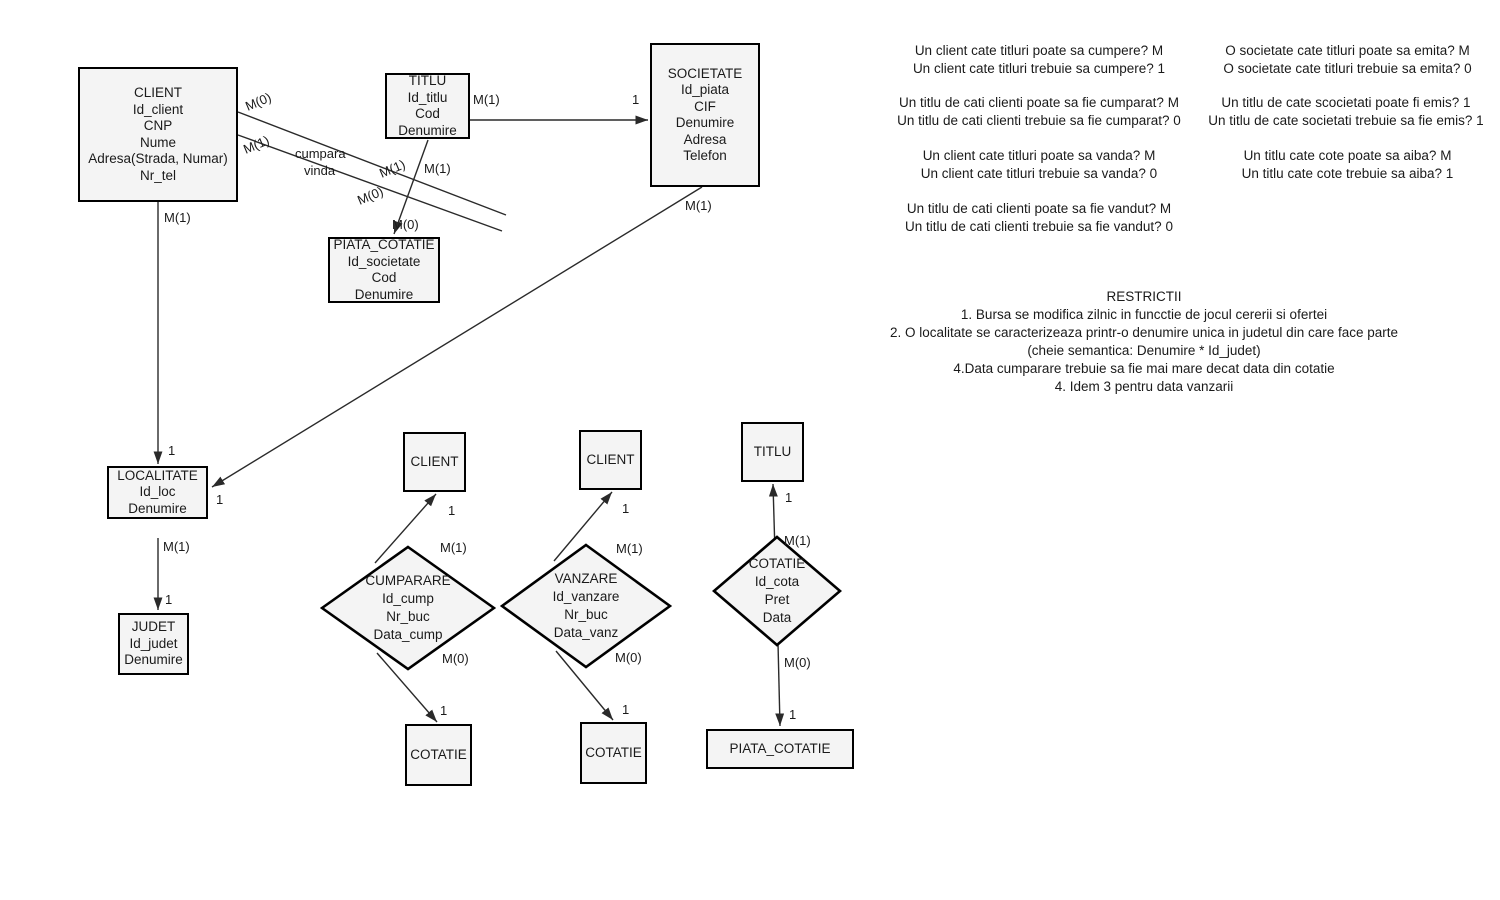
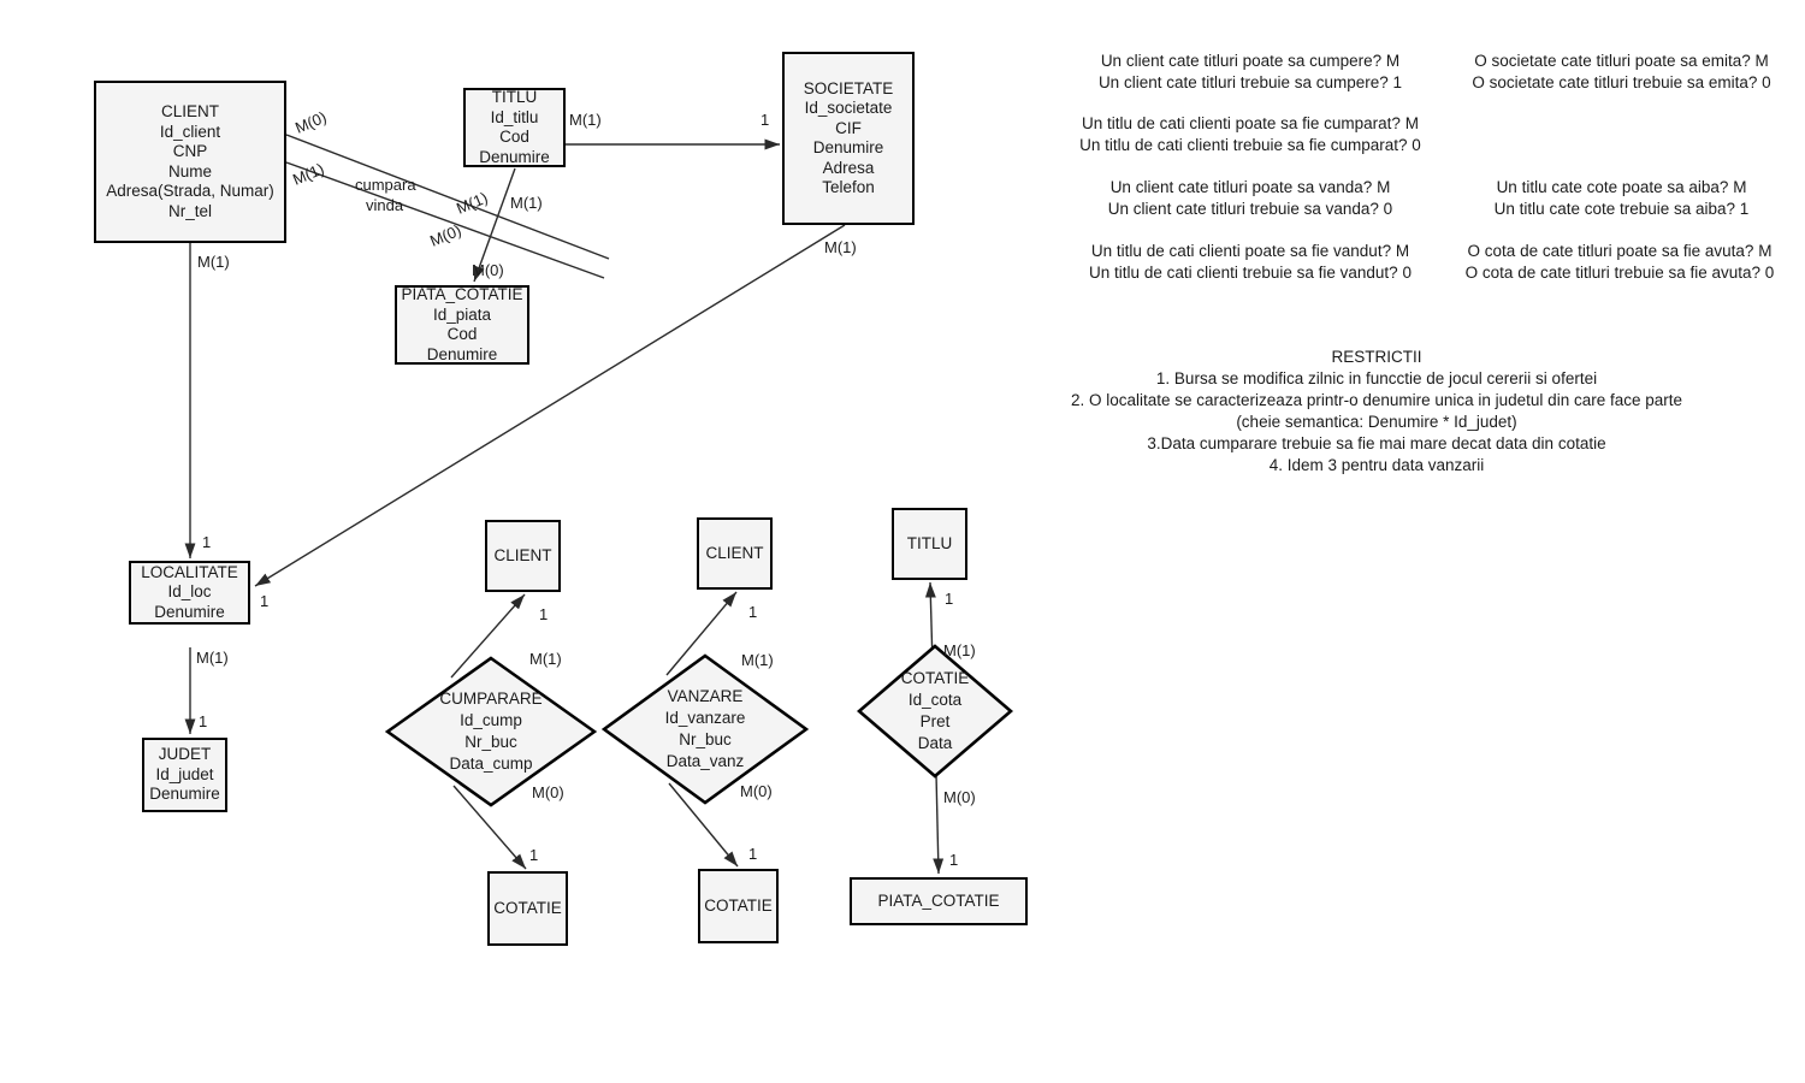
  CLIENT
  Id_client
  CNP
  Nume
  Adresa(Strada, Numar)
  Nr_tel
  TITLU
  Id_titlu
  Cod
  Denumire
  SOCIETATE
- Id_piata
+ Id_societate
  CIF
  Denumire
  Adresa
  Telefon
  PIATA_COTATIE
- Id_societate
+ Id_piata
  Cod
  Denumire
  LOCALITATE
  Id_loc
  Denumire
  JUDET
  Id_judet
  Denumire
  CLIENT
  CLIENT
  TITLU
  COTATIE
  COTATIE
  PIATA_COTATIE
  CUMPARARE
  Id_cump
  Nr_buc
  Data_cump
  VANZARE
  Id_vanzare
  Nr_buc
  Data_vanz
  COTATIE
  Id_cota
  Pret
  Data
  cumpara
  vinda
  M(1)
  M(0)
  M(1)
  1
  M(1)
  1
  M(1)
  1
  M(1)
  1
  1
  M(1)
  M(0)
  1
  1
  M(1)
  M(0)
  1
  1
  M(1)
  M(0)
  1
  Un client cate titluri poate sa cumpere? M
  Un client cate titluri trebuie sa cumpere? 1
  Un titlu de cati clienti poate sa fie cumparat? M
  Un titlu de cati clienti trebuie sa fie cumparat? 0
  Un client cate titluri poate sa vanda? M
  Un client cate titluri trebuie sa vanda? 0
  Un titlu de cati clienti poate sa fie vandut? M
  Un titlu de cati clienti trebuie sa fie vandut? 0
  O societate cate titluri poate sa emita? M
  O societate cate titluri trebuie sa emita? 0
- Un titlu de cate scocietati poate fi emis? 1
- Un titlu de cate societati trebuie sa fie emis? 1
  Un titlu cate cote poate sa aiba? M
  Un titlu cate cote trebuie sa aiba? 1
+ O cota de cate titluri poate sa fie avuta? M
+ O cota de cate titluri trebuie sa fie avuta? 0
  RESTRICTII
  1. Bursa se modifica zilnic in funcctie de jocul cererii si ofertei
  2. O localitate se caracterizeaza printr-o denumire unica in judetul din care face parte
  (cheie semantica: Denumire * Id_judet)
- 4.Data cumparare trebuie sa fie mai mare decat data din cotatie
+ 3.Data cumparare trebuie sa fie mai mare decat data din cotatie
  4. Idem 3 pentru data vanzarii
